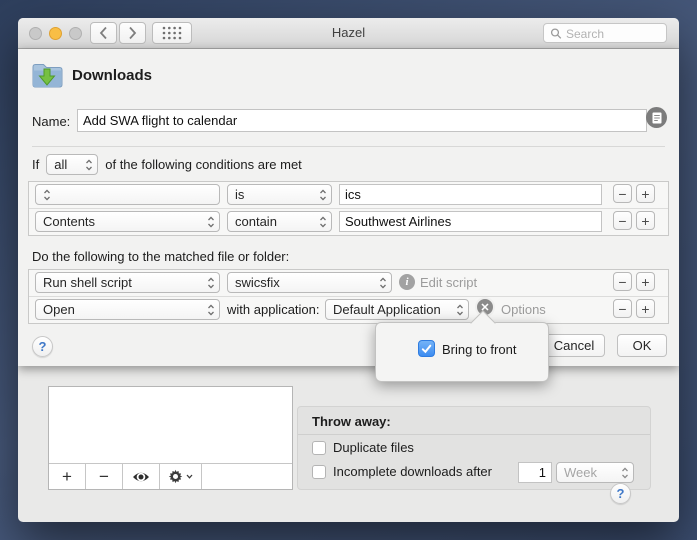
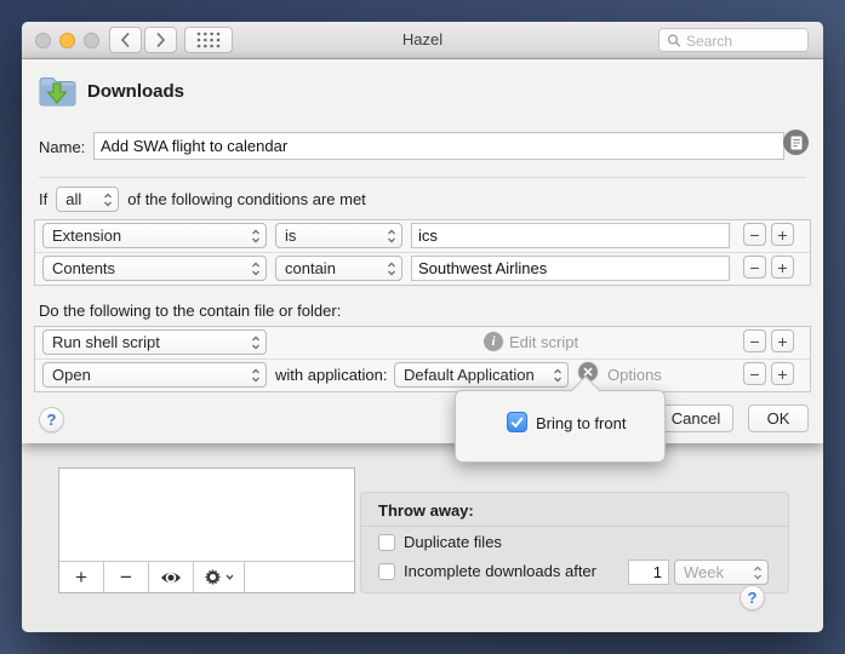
  Hazel
  Search
  +
  −
  Throw away:
  Duplicate files
  Incomplete downloads after
  1
  Week
  ?
  Downloads
  Name:
  Add SWA flight to calendar
  If
  all
  of the following conditions are met
+ Extension
  is
  ics
  −
  +
  Contents
  contain
  Southwest Airlines
  −
  +
- Do the following to the matched file or folder:
+ Do the following to the contain file or folder:
  Run shell script
- swicsfix
  i
  Edit script
  −
  +
  Open
  with application:
  Default Application
  ✕
  Options
  −
  +
  ?
  Cancel
  OK
  Bring to front
